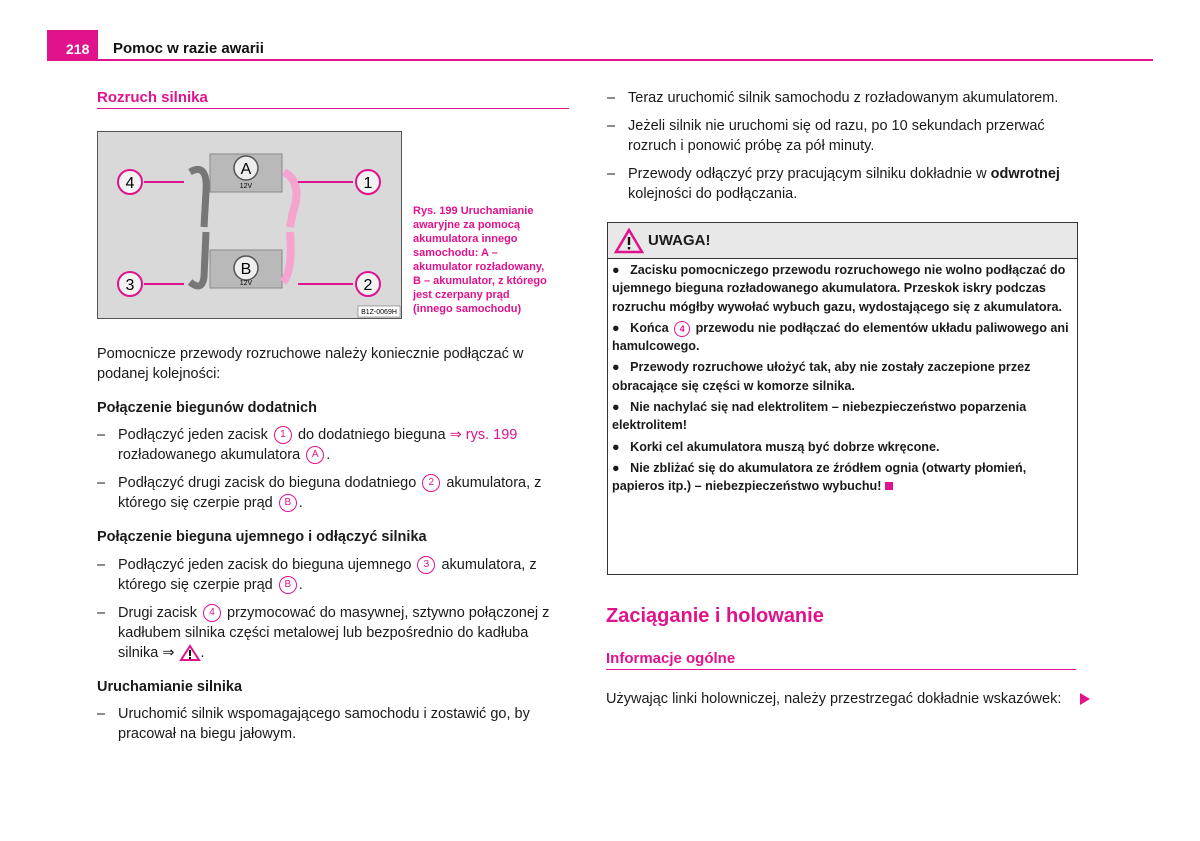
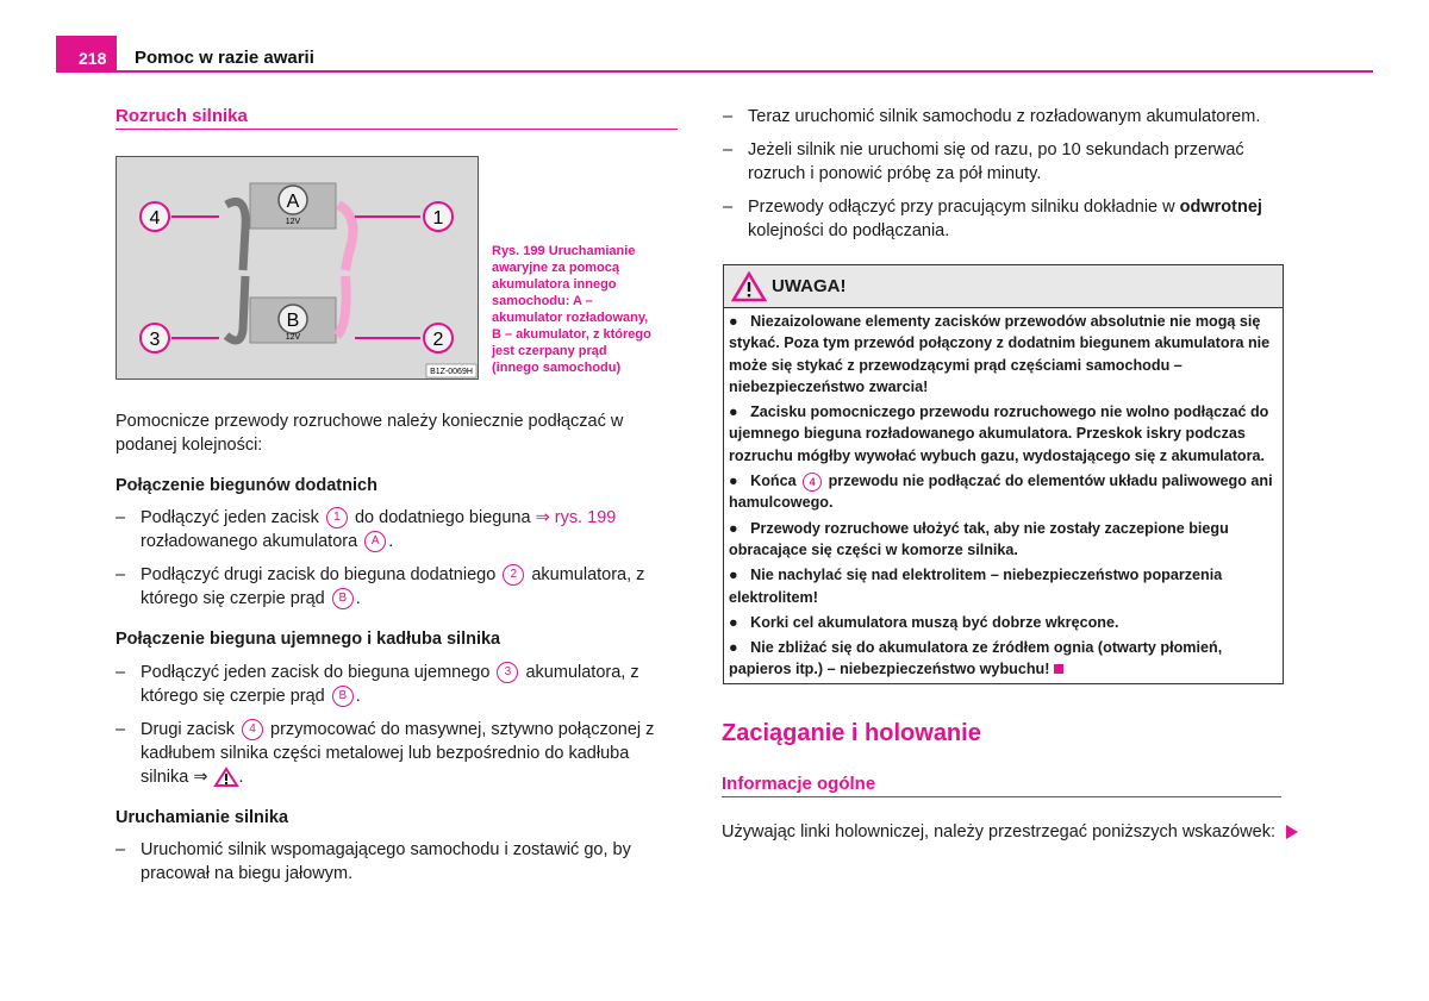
  218
  Pomoc w razie awarii
  Rozruch silnika
  A
  B
  4
  1
  3
  2
  Rys. 199 Uruchamianie awaryjne za pomocą akumulatora innego samochodu: A – akumulator rozładowany, B – akumulator, z którego jest czerpany prąd (innego samochodu)
  Pomocnicze przewody rozruchowe należy koniecznie podłączać w podanej kolejności:
  Połączenie biegunów dodatnich
  –
  Podłączyć jeden zacisk 1 do dodatniego bieguna ⇒ rys. 199 rozładowanego akumulatora A .
  –
  Podłączyć drugi zacisk do bieguna dodatniego 2 akumulatora, z którego się czerpie prąd B .
- Połączenie bieguna ujemnego i odłączyć silnika
+ Połączenie bieguna ujemnego i kadłuba silnika
  –
  Podłączyć jeden zacisk do bieguna ujemnego 3 akumulatora, z którego się czerpie prąd B .
  –
  Drugi zacisk 4 przymocować do masywnej, sztywno połączonej z kadłubem silnika części metalowej lub bezpośrednio do kadłuba silnika ⇒ .
  Uruchamianie silnika
  –
  Uruchomić silnik wspomagającego samochodu i zostawić go, by pracował na biegu jałowym.
  –
  Teraz uruchomić silnik samochodu z rozładowanym akumulatorem.
  –
  Jeżeli silnik nie uruchomi się od razu, po 10 sekundach przerwać rozruch i ponowić próbę za pół minuty.
  –
  Przewody odłączyć przy pracującym silniku dokładnie w odwrotnej kolejności do podłączania.
  UWAGA!
+ ● Niezaizolowane elementy zacisków przewodów absolutnie nie mogą się stykać. Poza tym przewód połączony z dodatnim biegunem akumulatora nie może się stykać z przewodzącymi prąd częściami samochodu – niebezpieczeństwo zwarcia!
  ● Zacisku pomocniczego przewodu rozruchowego nie wolno podłączać do ujemnego bieguna rozładowanego akumulatora. Przeskok iskry podczas rozruchu mógłby wywołać wybuch gazu, wydostającego się z akumulatora.
  ● Końca 4 przewodu nie podłączać do elementów układu paliwowego ani hamulcowego.
- ● Przewody rozruchowe ułożyć tak, aby nie zostały zaczepione przez obracające się części w komorze silnika.
+ ● Przewody rozruchowe ułożyć tak, aby nie zostały zaczepione biegu obracające się części w komorze silnika.
  ● Nie nachylać się nad elektrolitem – niebezpieczeństwo poparzenia elektrolitem!
  ● Korki cel akumulatora muszą być dobrze wkręcone.
  ● Nie zbliżać się do akumulatora ze źródłem ognia (otwarty płomień, papieros itp.) – niebezpieczeństwo wybuchu!
  Zaciąganie i holowanie
  Informacje ogólne
- Używając linki holowniczej, należy przestrzegać dokładnie wskazówek:
+ Używając linki holowniczej, należy przestrzegać poniższych wskazówek:
